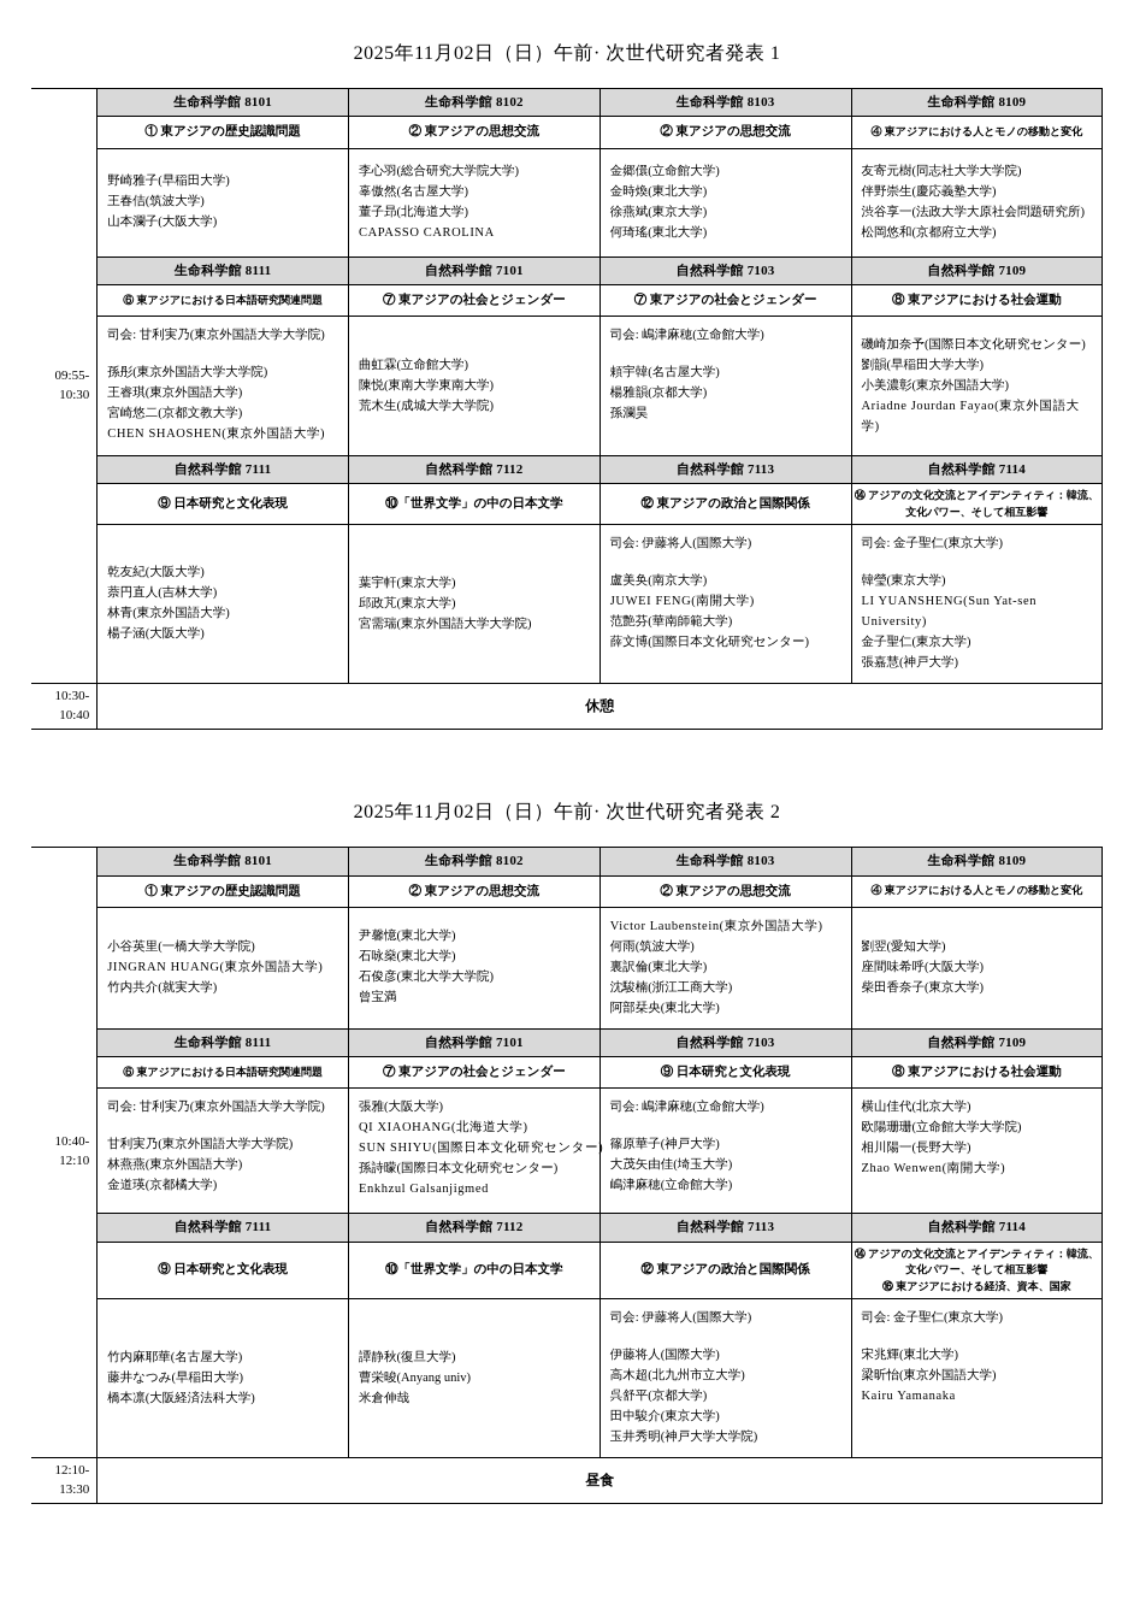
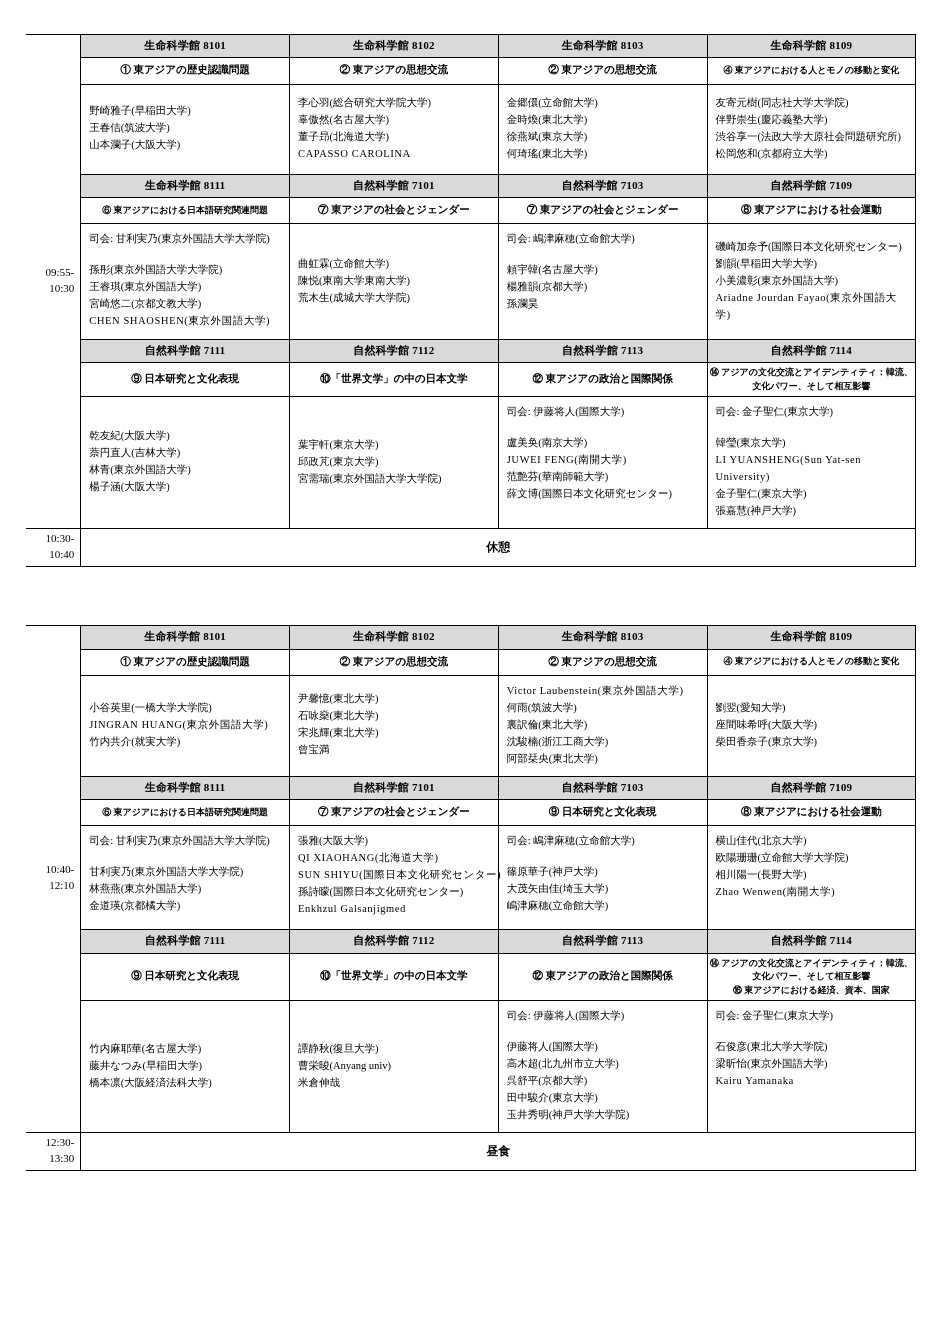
- 2025年11月02日（日）午前· 次世代研究者発表 1
  09:55- 10:30	生命科学館 8101	生命科学館 8102	生命科学館 8103	生命科学館 8109
  ① 東アジアの歴史認識問題	② 東アジアの思想交流	② 東アジアの思想交流	④ 東アジアにおける人とモノの移動と変化
  野崎雅子(早稲田大学)王春佶(筑波大学)山本瀾子(大阪大学)	李心羽(総合研究大学院大学)辜傲然(名古屋大学)董子昻(北海道大学)CAPASSO CAROLINA	金郷儇(立命館大学)金時煥(東北大学)徐燕斌(東京大学)何琦瑤(東北大学)	友寄元樹(同志社大学大学院)伴野崇生(慶応義塾大学)渋谷享一(法政大学大原社会問題研究所)松岡悠和(京都府立大学)
  生命科学館 8111	自然科学館 7101	自然科学館 7103	自然科学館 7109
  ⑥ 東アジアにおける日本語研究関連問題	⑦ 東アジアの社会とジェンダー	⑦ 東アジアの社会とジェンダー	⑧ 東アジアにおける社会運動
  司会: 甘利実乃(東京外国語大学大学院)孫彤(東京外国語大学大学院)王睿琪(東京外国語大学)宮崎悠二(京都文教大学)CHEN SHAOSHEN(東京外国語大学)	曲虹霖(立命館大学)陳悦(東南大学東南大学)荒木生(成城大学大学院)	司会: 嶋津麻穂(立命館大学)頼宇韓(名古屋大学)楊雅韻(京都大学)孫瀾昊	磯崎加奈予(国際日本文化研究センター)劉韻(早稲田大学大学)小美濃彰(東京外国語大学)Ariadne Jourdan Fayao(東京外国語大学)
  自然科学館 7111	自然科学館 7112	自然科学館 7113	自然科学館 7114
  ⑨ 日本研究と文化表現	⑩「世界文学」の中の日本文学	⑫ 東アジアの政治と国際関係	⑭ アジアの文化交流とアイデンティティ：韓流、文化パワー、そして相互影響
  乾友紀(大阪大学)萘円直人(吉林大学)林青(東京外国語大学)楊子涵(大阪大学)	葉宇軒(東京大学)邱政芃(東京大学)宮需瑞(東京外国語大学大学院)	司会: 伊藤将人(国際大学)盧美奂(南京大学)JUWEI FENG(南開大学)范艶芬(華南師範大学)薛文博(国際日本文化研究センター)	司会: 金子聖仁(東京大学)韓瑩(東京大学)LI YUANSHENG(Sun Yat-sen University)金子聖仁(東京大学)張嘉慧(神戸大学)
  10:30- 10:40	休憩
- 2025年11月02日（日）午前· 次世代研究者発表 2
  10:40- 12:10	生命科学館 8101	生命科学館 8102	生命科学館 8103	生命科学館 8109
  ① 東アジアの歴史認識問題	② 東アジアの思想交流	② 東アジアの思想交流	④ 東アジアにおける人とモノの移動と変化
- 小谷英里(一橋大学大学院)JINGRAN HUANG(東京外国語大学)竹内共介(就実大学)	尹馨憶(東北大学)石咏燊(東北大学)石俊彦(東北大学大学院)曾宝満	Victor Laubenstein(東京外国語大学)何雨(筑波大学)裏訳倫(東北大学)沈駿楠(浙江工商大学)阿部栞央(東北大学)	劉翌(愛知大学)座間味希呼(大阪大学)柴田香奈子(東京大学)
+ 小谷英里(一橋大学大学院)JINGRAN HUANG(東京外国語大学)竹内共介(就実大学)	尹馨憶(東北大学)石咏燊(東北大学)宋兆輝(東北大学)曾宝満	Victor Laubenstein(東京外国語大学)何雨(筑波大学)裏訳倫(東北大学)沈駿楠(浙江工商大学)阿部栞央(東北大学)	劉翌(愛知大学)座間味希呼(大阪大学)柴田香奈子(東京大学)
  生命科学館 8111	自然科学館 7101	自然科学館 7103	自然科学館 7109
  ⑥ 東アジアにおける日本語研究関連問題	⑦ 東アジアの社会とジェンダー	⑨ 日本研究と文化表現	⑧ 東アジアにおける社会運動
  司会: 甘利実乃(東京外国語大学大学院)甘利実乃(東京外国語大学大学院)林燕燕(東京外国語大学)金道瑛(京都橘大学)	張雅(大阪大学)QI XIAOHANG(北海道大学)SUN SHIYU(国際日本文化研究センター)孫詩曚(国際日本文化研究センター)Enkhzul Galsanjigmed	司会: 嶋津麻穂(立命館大学)篠原華子(神戸大学)大茂矢由佳(埼玉大学)嶋津麻穂(立命館大学)	横山佳代(北京大学)欧陽珊珊(立命館大学大学院)相川陽一(長野大学)Zhao Wenwen(南開大学)
  自然科学館 7111	自然科学館 7112	自然科学館 7113	自然科学館 7114
  ⑨ 日本研究と文化表現	⑩「世界文学」の中の日本文学	⑫ 東アジアの政治と国際関係	⑭ アジアの文化交流とアイデンティティ：韓流、文化パワー、そして相互影響⑯ 東アジアにおける経済、資本、国家
- 竹内麻耶華(名古屋大学)藤井なつみ(早稲田大学)橋本凛(大阪経済法科大学)	譚静秋(復旦大学)曹栄晙(Anyang univ)米倉伸哉	司会: 伊藤将人(国際大学)伊藤将人(国際大学)高木超(北九州市立大学)呉舒平(京都大学)田中駿介(東京大学)玉井秀明(神戸大学大学院)	司会: 金子聖仁(東京大学)宋兆輝(東北大学)梁昕怡(東京外国語大学)Kairu Yamanaka
+ 竹内麻耶華(名古屋大学)藤井なつみ(早稲田大学)橋本凛(大阪経済法科大学)	譚静秋(復旦大学)曹栄晙(Anyang univ)米倉伸哉	司会: 伊藤将人(国際大学)伊藤将人(国際大学)高木超(北九州市立大学)呉舒平(京都大学)田中駿介(東京大学)玉井秀明(神戸大学大学院)	司会: 金子聖仁(東京大学)石俊彦(東北大学大学院)梁昕怡(東京外国語大学)Kairu Yamanaka
- 12:10- 13:30	昼食
+ 12:30- 13:30	昼食
